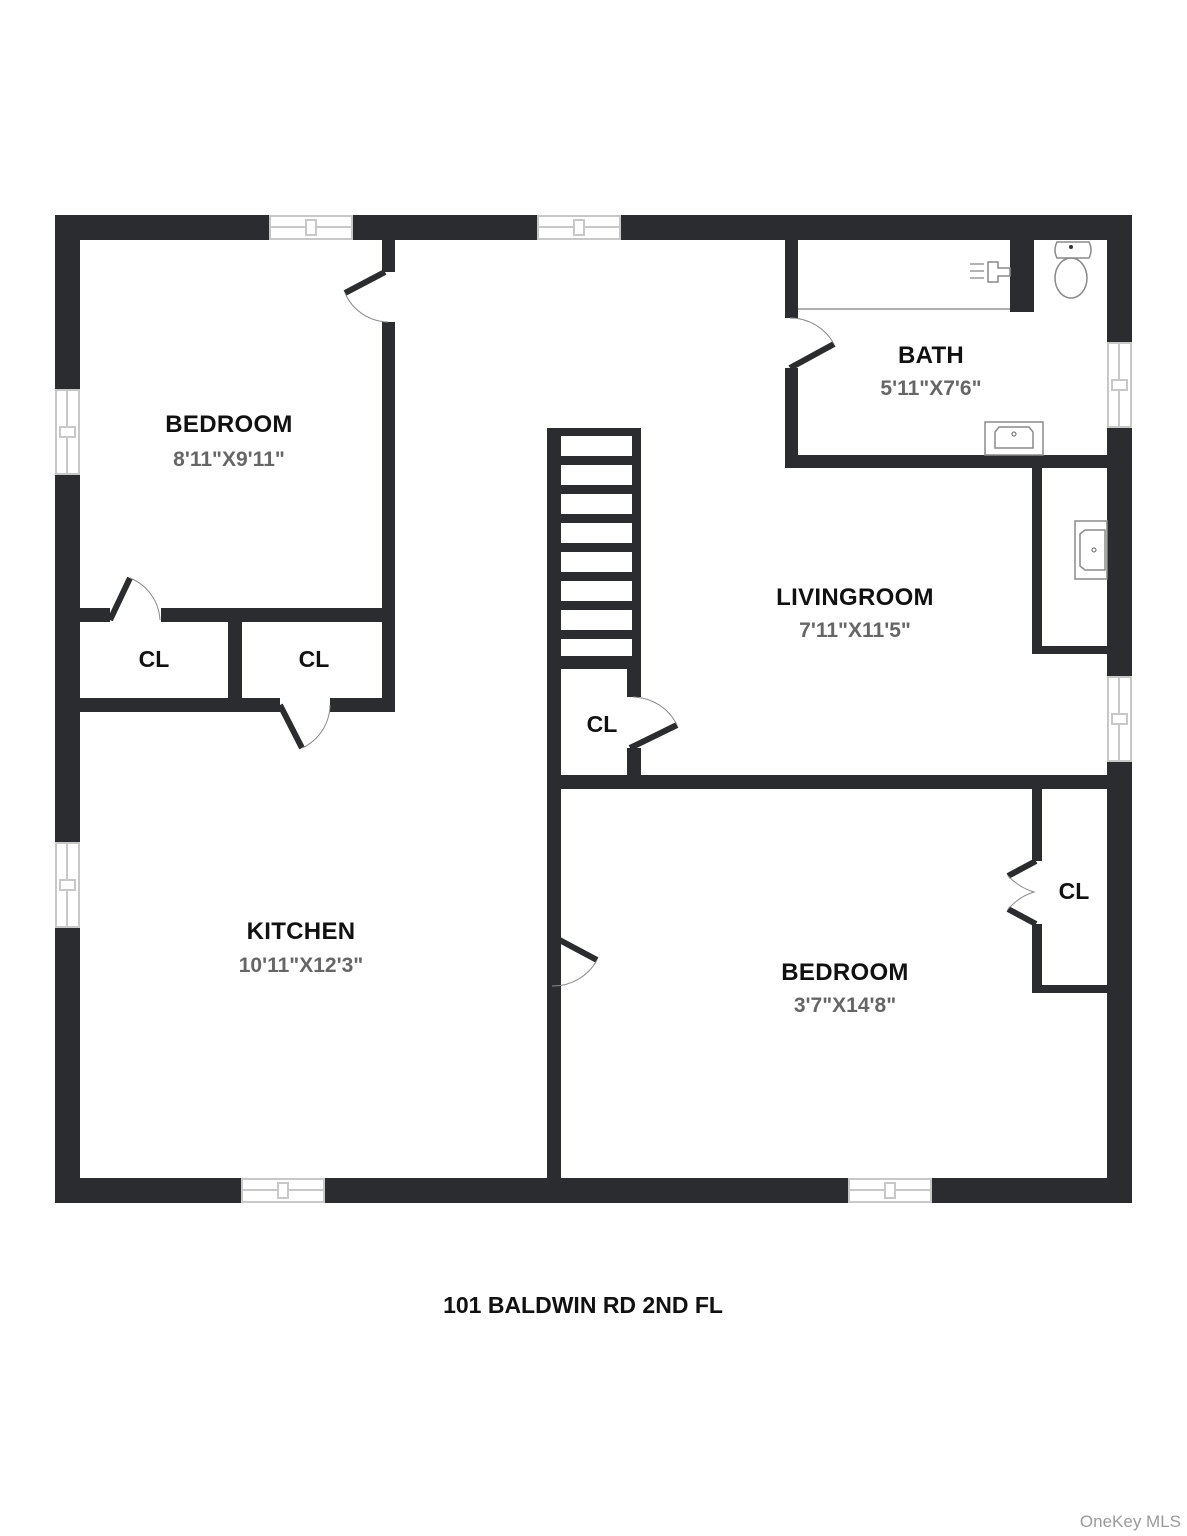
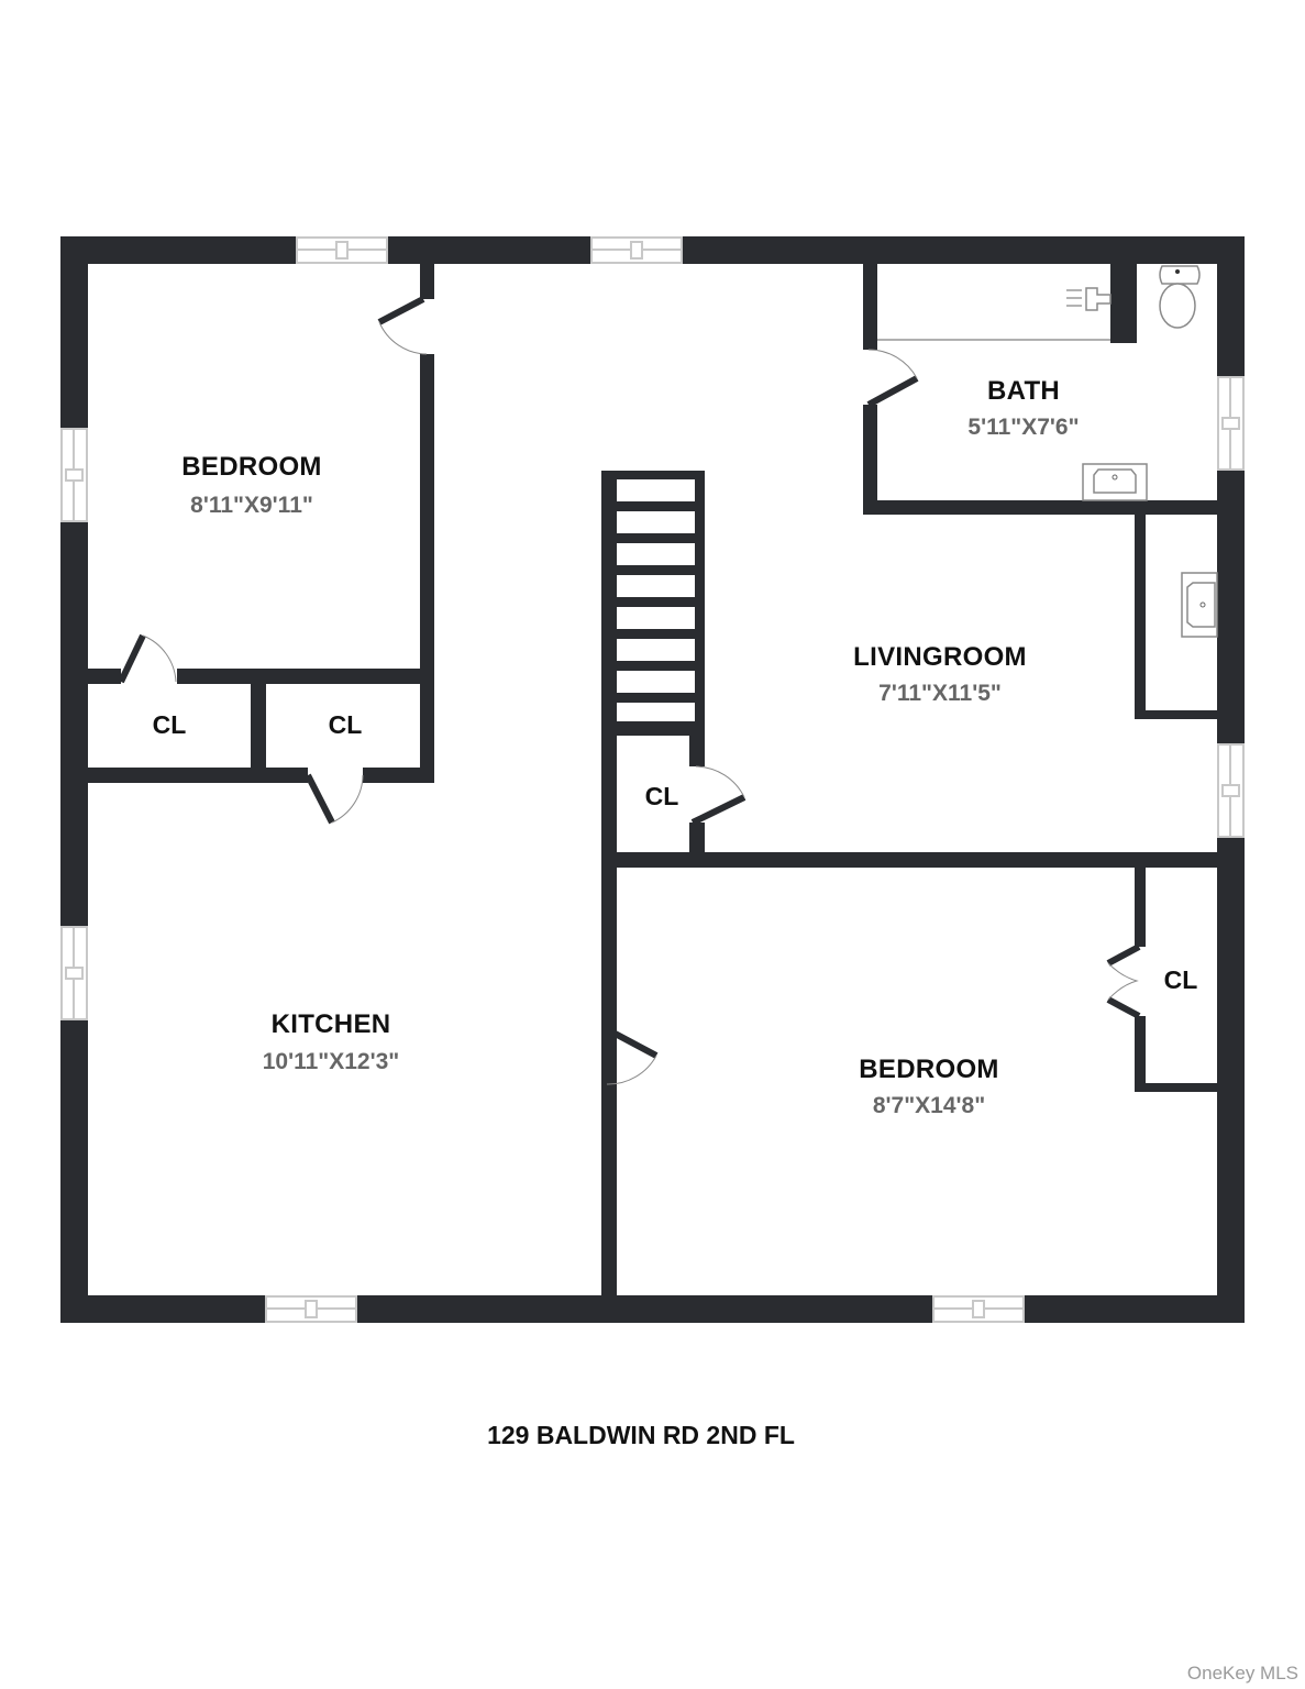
  BEDROOM
  8'11"X9'11"
  BATH
  5'11"X7'6"
  LIVINGROOM
  7'11"X11'5"
  KITCHEN
  10'11"X12'3"
  BEDROOM
- 3'7"X14'8"
+ 8'7"X14'8"
  CL
  CL
  CL
  CL
- 101 BALDWIN RD 2ND FL
+ 129 BALDWIN RD 2ND FL
  OneKey MLS
